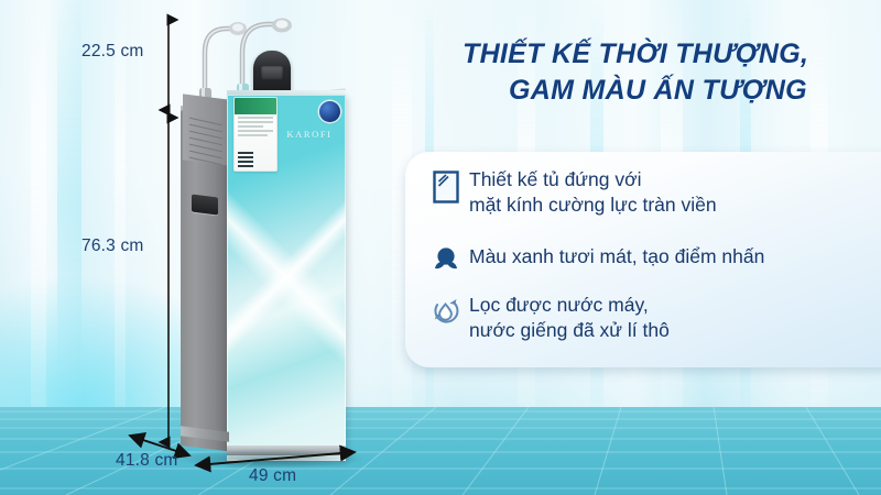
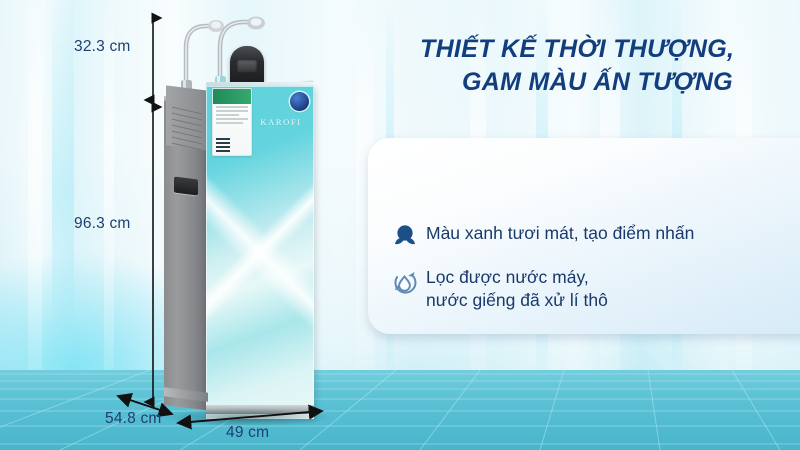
  KAROFI
- 22.5 cm
+ 32.3 cm
- 76.3 cm
+ 96.3 cm
- 41.8 cm
+ 54.8 cm
  49 cm
  THIẾT KẾ THỜI THƯỢNG,
  GAM MÀU ẤN TƯỢNG
- Thiết kế tủ đứng với
- mặt kính cường lực tràn viền
  Màu xanh tươi mát, tạo điểm nhấn
  Lọc được nước máy,
  nước giếng đã xử lí thô
